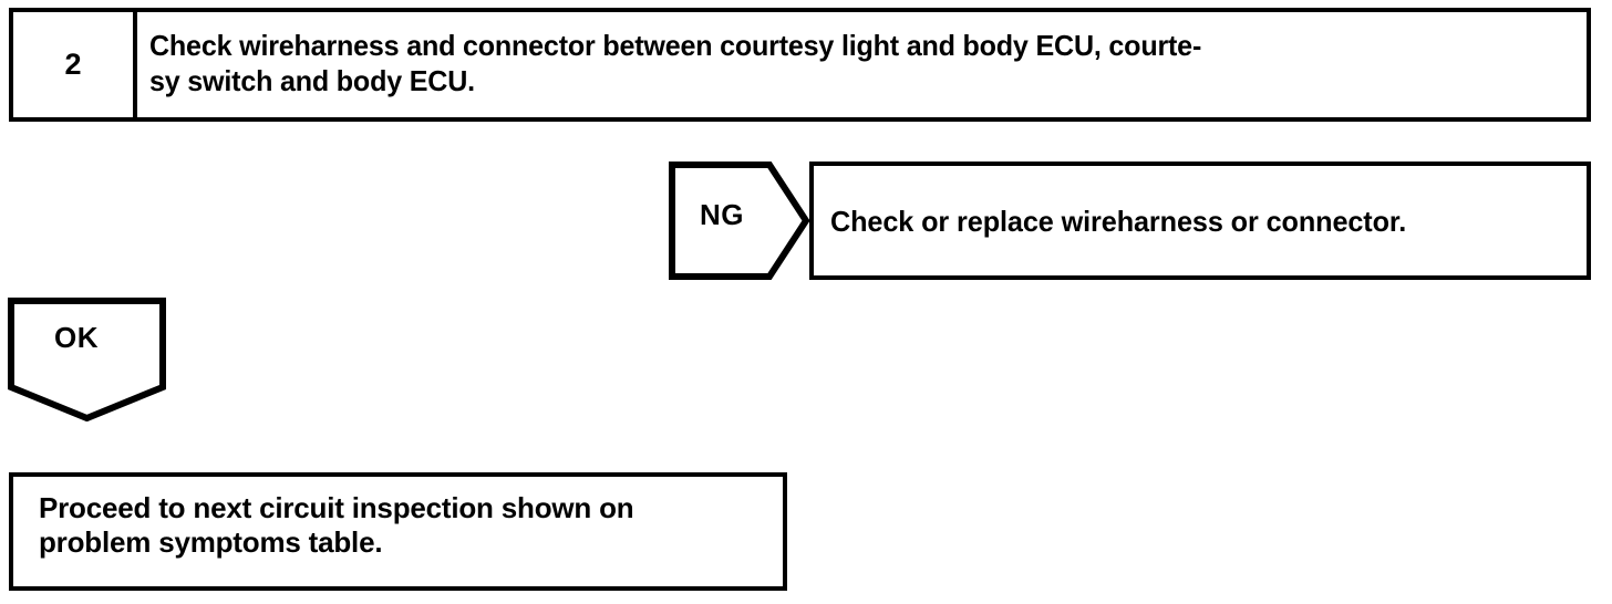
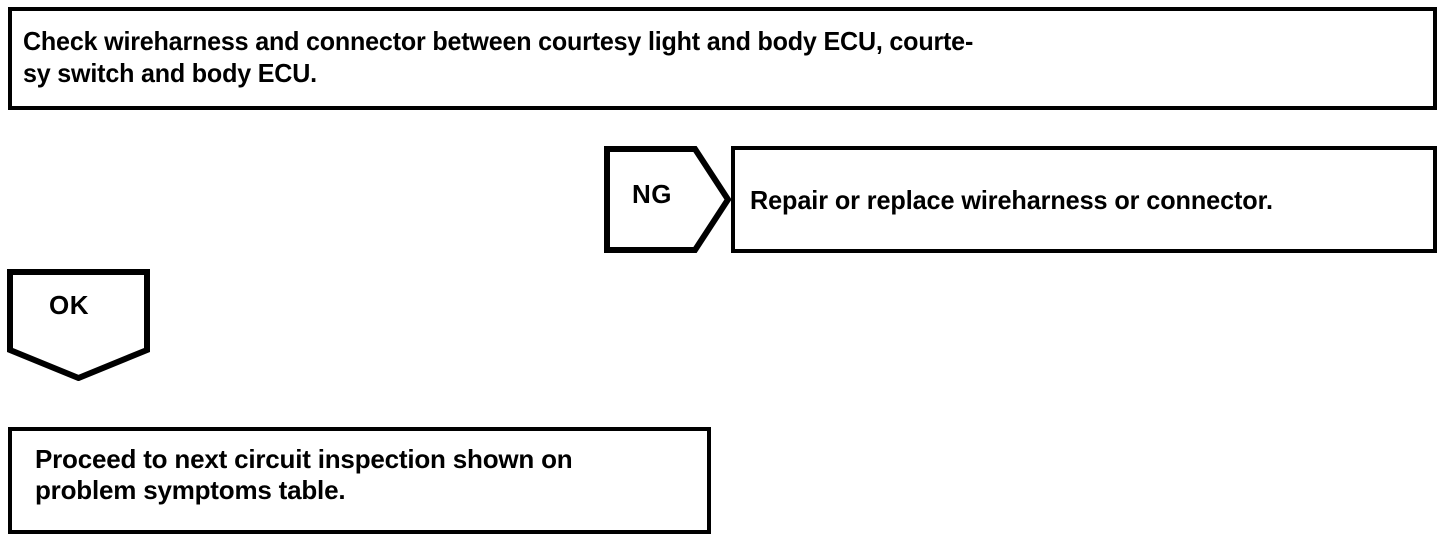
- 2
  Check wireharness and connector between courtesy light and body ECU, courte-
  sy switch and body ECU.
  NG
- Check or replace wireharness or connector.
+ Repair or replace wireharness or connector.
  OK
  Proceed to next circuit inspection shown on
  problem symptoms table.
